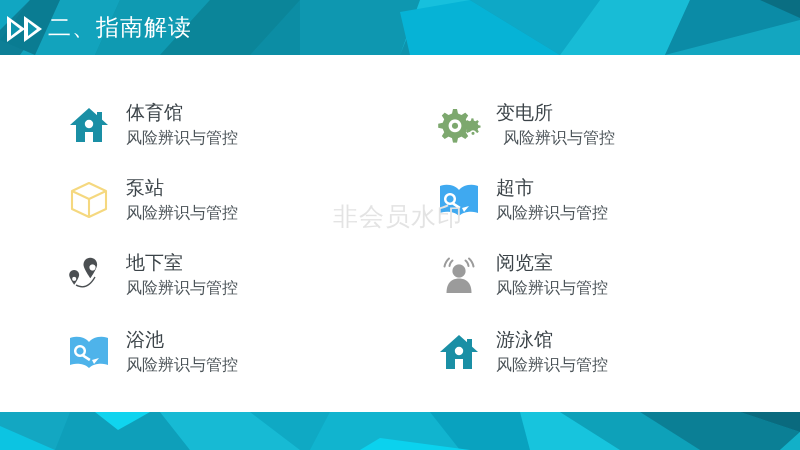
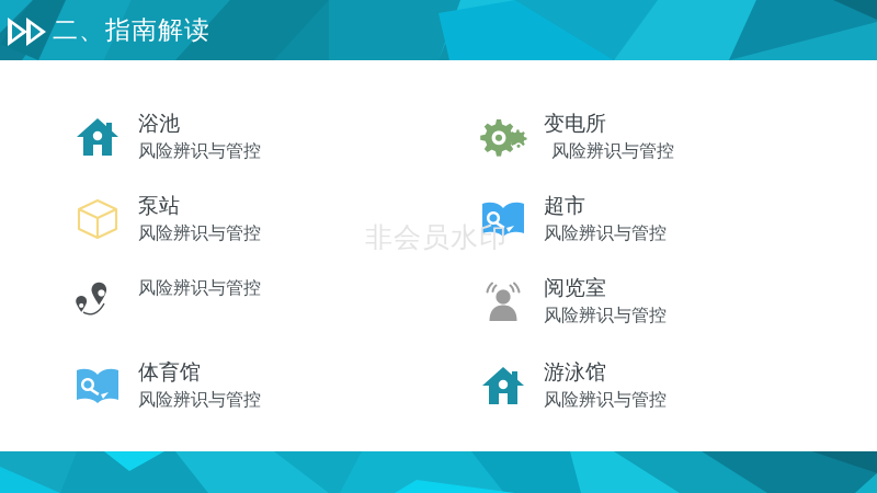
  二、指南解读
- 体育馆
+ 浴池
  风险辨识与管控
  泵站
  风险辨识与管控
- 地下室
  风险辨识与管控
- 浴池
+ 体育馆
  风险辨识与管控
  变电所
  风险辨识与管控
  超市
  风险辨识与管控
  阅览室
  风险辨识与管控
  游泳馆
  风险辨识与管控
  非会员水印
